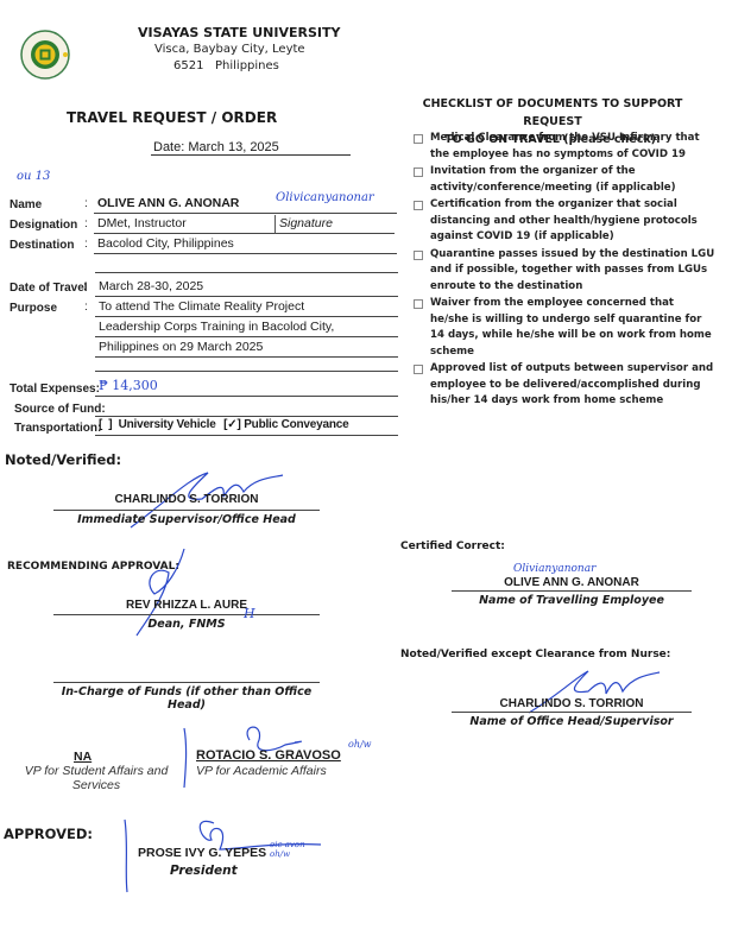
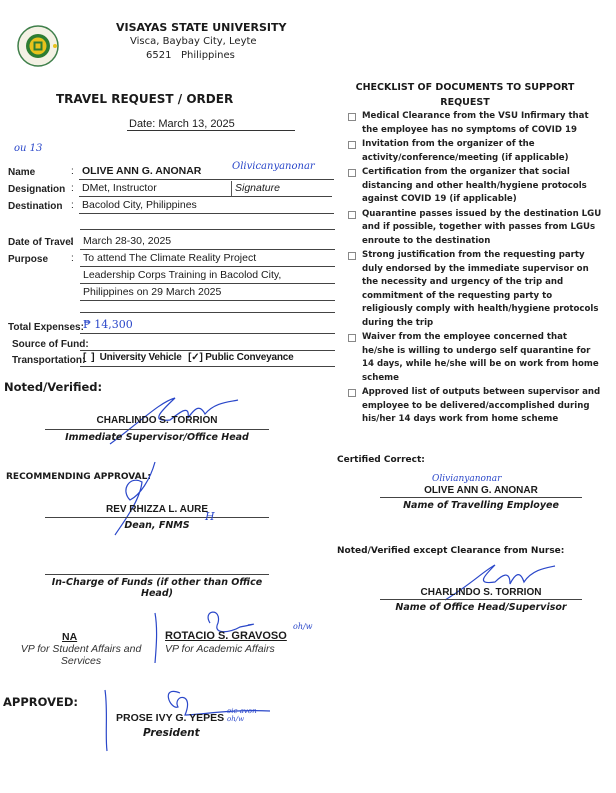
  VISAYAS STATE UNIVERSITY
  Visca, Baybay City, Leyte
  6521 Philippines
  TRAVEL REQUEST / ORDER
  Date: March 13, 2025
  ou 13
  Name
  :
  OLIVE ANN G. ANONAR
  Olivicanyanonar
  Designation
  :
  DMet, Instructor
  Signature
  Destination
  :
  Bacolod City, Philippines
  Date of Travel
  :
  March 28-30, 2025
  Purpose
  :
  To attend The Climate Reality Project
  Leadership Corps Training in Bacolod City,
  Philippines on 29 March 2025
  Total Expenses:
  ₱ 14,300
  Source of Fund:
  Transportation:
  [ ] University Vehicle [✓] Public Conveyance
  Noted/Verified:
  CHARLINDO S. TORRION
  Immediate Supervisor/Office Head
  RECOMMENDING APPROVAL
  REV RHIZZA L. AURE
  Dean, FNMS
  H
  In-Charge of Funds (if other than Office Head)
  NA
  VP for Student Affairs and
  Services
  ROTACIO S. GRAVOSO
  VP for Academic Affairs
  oh/w
  APPROVED:
  PROSE IVY G. YEPES
  President
  oic-avon
  oh/w
  CHECKLIST OF DOCUMENTS TO SUPPORT REQUEST
- TO GO ON TRAVEL (please check):
  Medical Clearance from the VSU Infirmary that the employee has no symptoms of COVID 19
  Invitation from the organizer of the activity/conference/meeting (if applicable)
  Certification from the organizer that social distancing and other health/hygiene protocols against COVID 19 (if applicable)
  Quarantine passes issued by the destination LGU and if possible, together with passes from LGUs enroute to the destination
+ Strong justification from the requesting party duly endorsed by the immediate supervisor on the necessity and urgency of the trip and commitment of the requesting party to religiously comply with health/hygiene protocols during the trip
  Waiver from the employee concerned that he/she is willing to undergo self quarantine for 14 days, while he/she will be on work from home scheme
  Approved list of outputs between supervisor and employee to be delivered/accomplished during his/her 14 days work from home scheme
  Certified Correct:
  Olivianyanonar
  OLIVE ANN G. ANONAR
  Name of Travelling Employee
  Noted/Verified except Clearance from Nurse:
  CHARLINDO S. TORRION
  Name of Office Head/Supervisor
